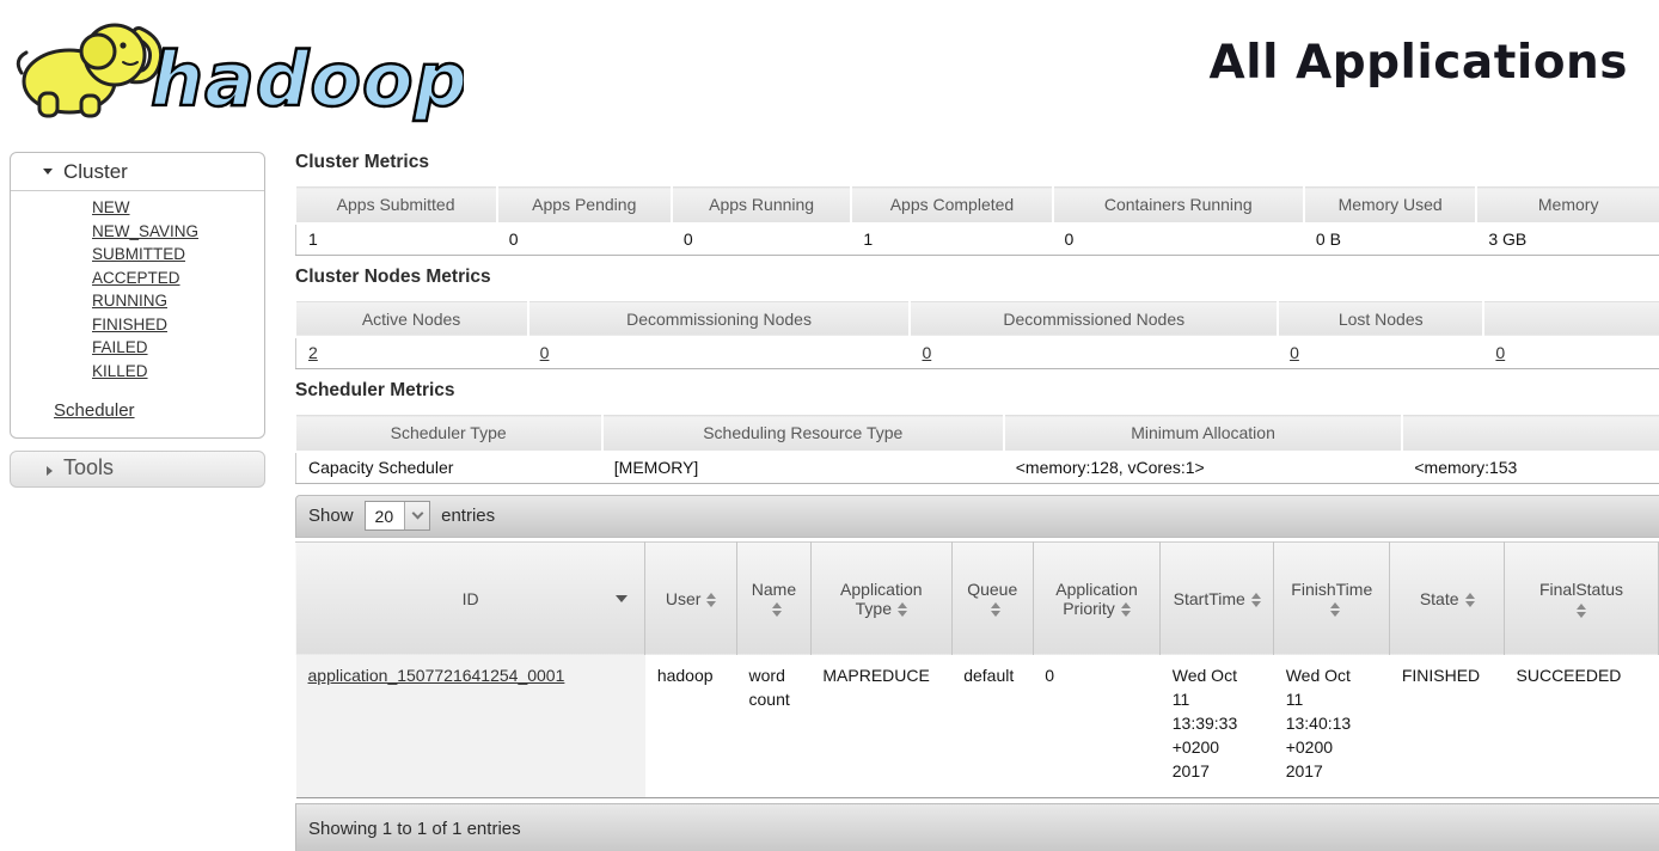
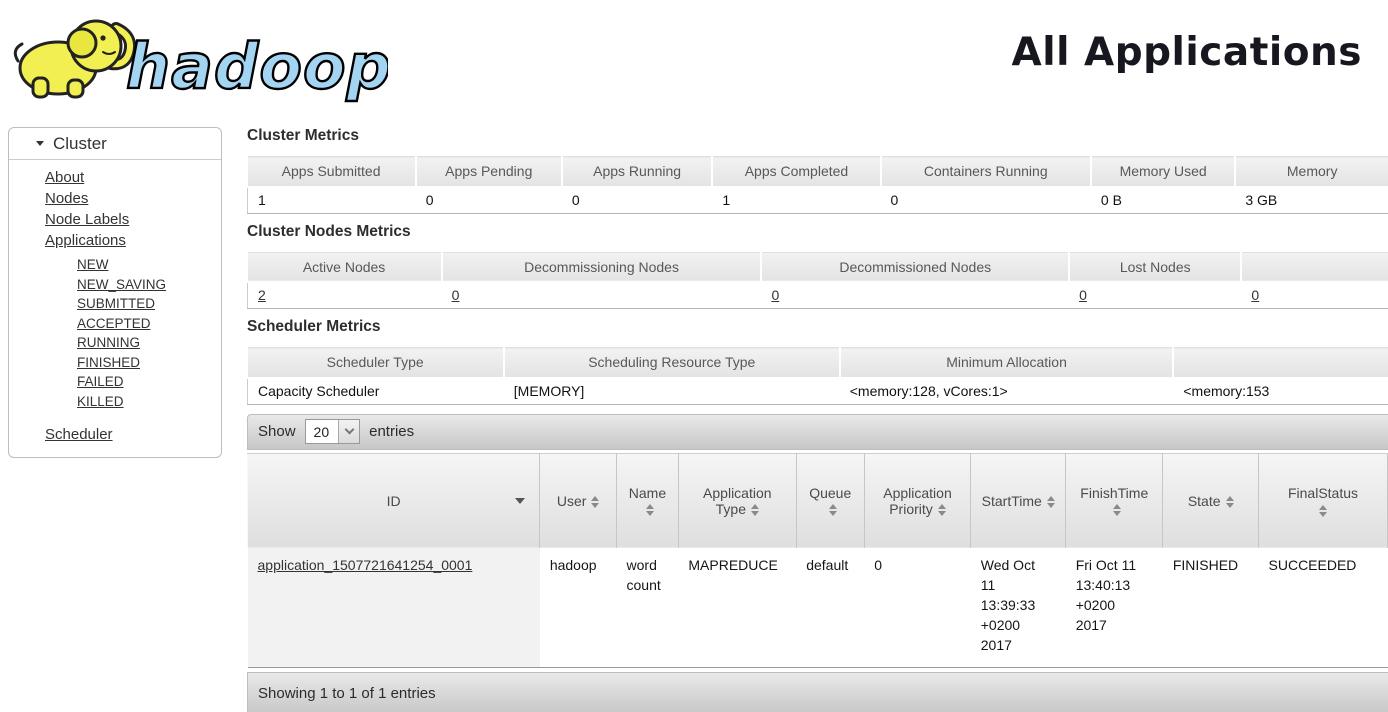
  hadoop
  All Applications
  Cluster
+ About
+ Nodes
+ Node Labels
+ Applications
  NEW
  NEW_SAVING
  SUBMITTED
  ACCEPTED
  RUNNING
  FINISHED
  FAILED
  KILLED
  Scheduler
- Tools
  Cluster Metrics
  Apps Submitted	Apps Pending	Apps Running	Apps Completed	Containers Running	Memory Used	Memory
  1	0	0	1	0	0 B	3 GB
  Cluster Nodes Metrics
  Active Nodes	Decommissioning Nodes	Decommissioned Nodes	Lost Nodes
  2	0	0	0	0
  Scheduler Metrics
  Scheduler Type	Scheduling Resource Type	Minimum Allocation
  Capacity Scheduler	[MEMORY]	<memory:128, vCores:1>	<memory:153
  Show
  20
  entries
  ID	User	Name	Application Type	Queue	Application Priority	StartTime	FinishTime	State	FinalStatus
- application_1507721641254_0001	hadoop	word count	MAPREDUCE	default	0	Wed Oct 11 13:39:33 +0200 2017	Wed Oct 11 13:40:13 +0200 2017	FINISHED	SUCCEEDED
+ application_1507721641254_0001	hadoop	word count	MAPREDUCE	default	0	Wed Oct 11 13:39:33 +0200 2017	Fri Oct 11 13:40:13 +0200 2017	FINISHED	SUCCEEDED
  Showing 1 to 1 of 1 entries
